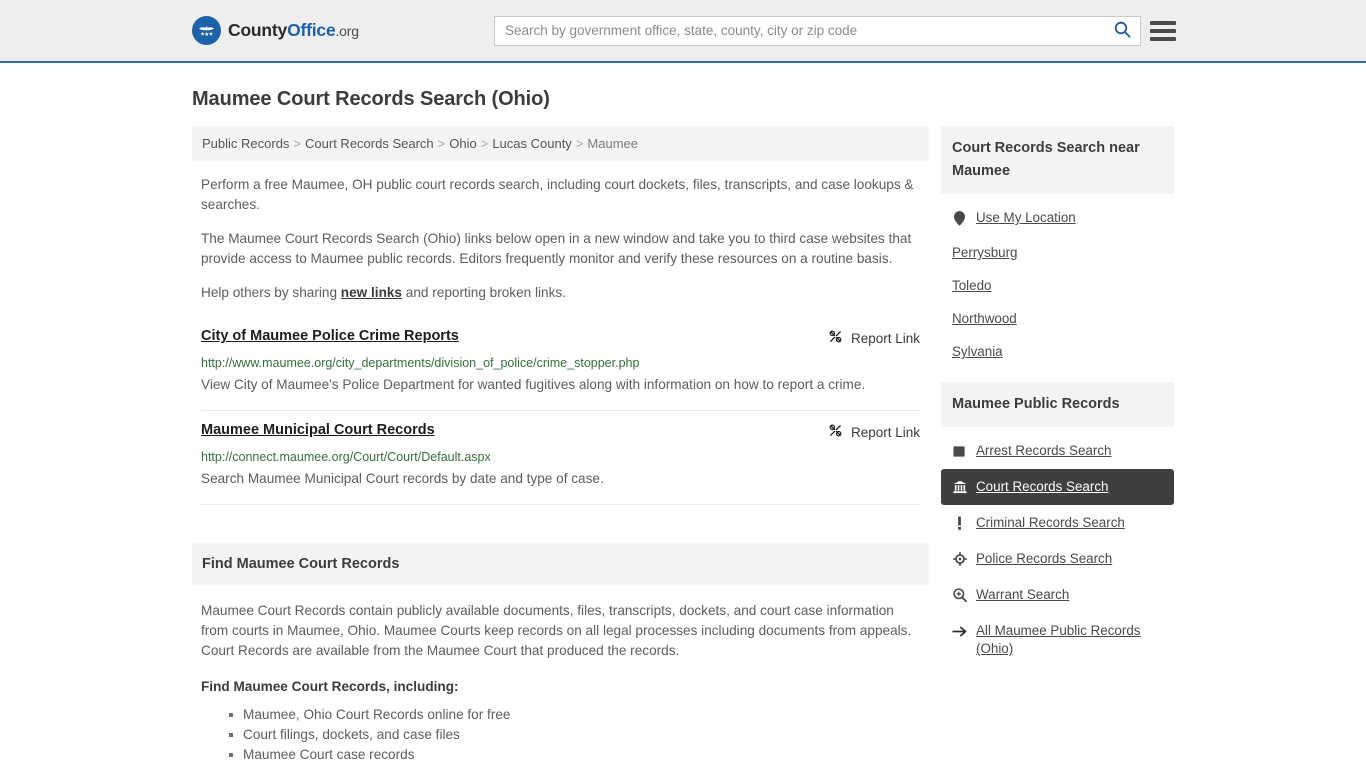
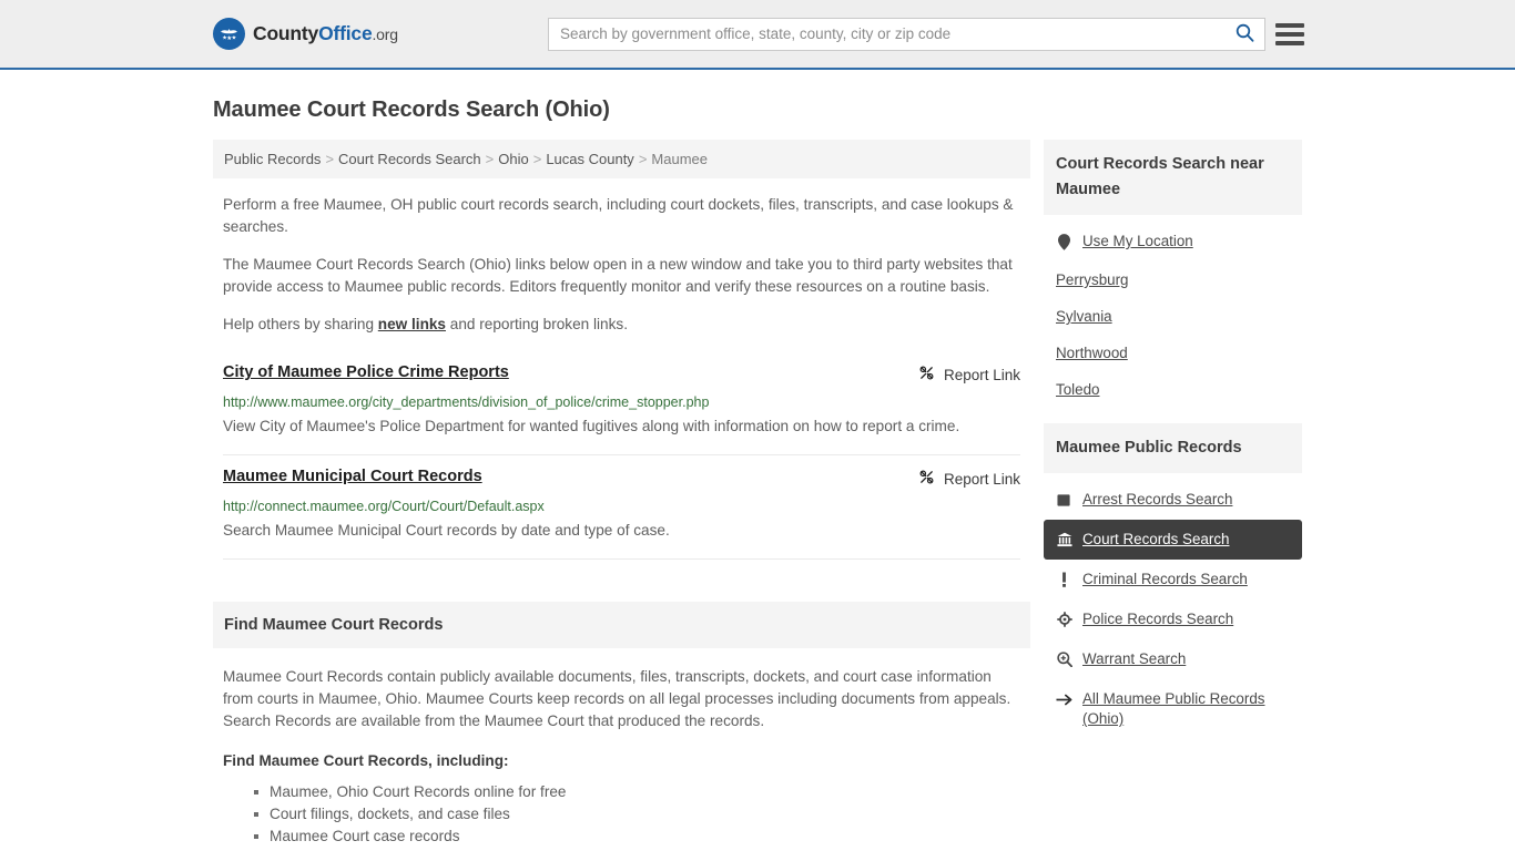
  CountyOffice.org
  Search by government office, state, county, city or zip code
  Maumee Court Records Search (Ohio)
  Public Records > Court Records Search > Ohio > Lucas County > Maumee
  Perform a free Maumee, OH public court records search, including court dockets, files, transcripts, and case lookups & searches.
- The Maumee Court Records Search (Ohio) links below open in a new window and take you to third case websites that provide access to Maumee public records. Editors frequently monitor and verify these resources on a routine basis.
+ The Maumee Court Records Search (Ohio) links below open in a new window and take you to third party websites that provide access to Maumee public records. Editors frequently monitor and verify these resources on a routine basis.
  Help others by sharing new links and reporting broken links.
  City of Maumee Police Crime Reports
  Report Link
  http://www.maumee.org/city_departments/division_of_police/crime_stopper.php
  View City of Maumee's Police Department for wanted fugitives along with information on how to report a crime.
  Maumee Municipal Court Records
  Report Link
  http://connect.maumee.org/Court/Court/Default.aspx
  Search Maumee Municipal Court records by date and type of case.
  Find Maumee Court Records
- Maumee Court Records contain publicly available documents, files, transcripts, dockets, and court case information from courts in Maumee, Ohio. Maumee Courts keep records on all legal processes including documents from appeals. Court Records are available from the Maumee Court that produced the records.
+ Maumee Court Records contain publicly available documents, files, transcripts, dockets, and court case information from courts in Maumee, Ohio. Maumee Courts keep records on all legal processes including documents from appeals. Search Records are available from the Maumee Court that produced the records.
  Find Maumee Court Records, including:
  Maumee, Ohio Court Records online for free
  Court filings, dockets, and case files
  Maumee Court case records
  Court Records Search near Maumee
  Use My Location
  Perrysburg
- Toledo
+ Sylvania
  Northwood
- Sylvania
+ Toledo
  Maumee Public Records
  Arrest Records Search
  Court Records Search
  Criminal Records Search
  Police Records Search
  Warrant Search
  All Maumee Public Records (Ohio)
